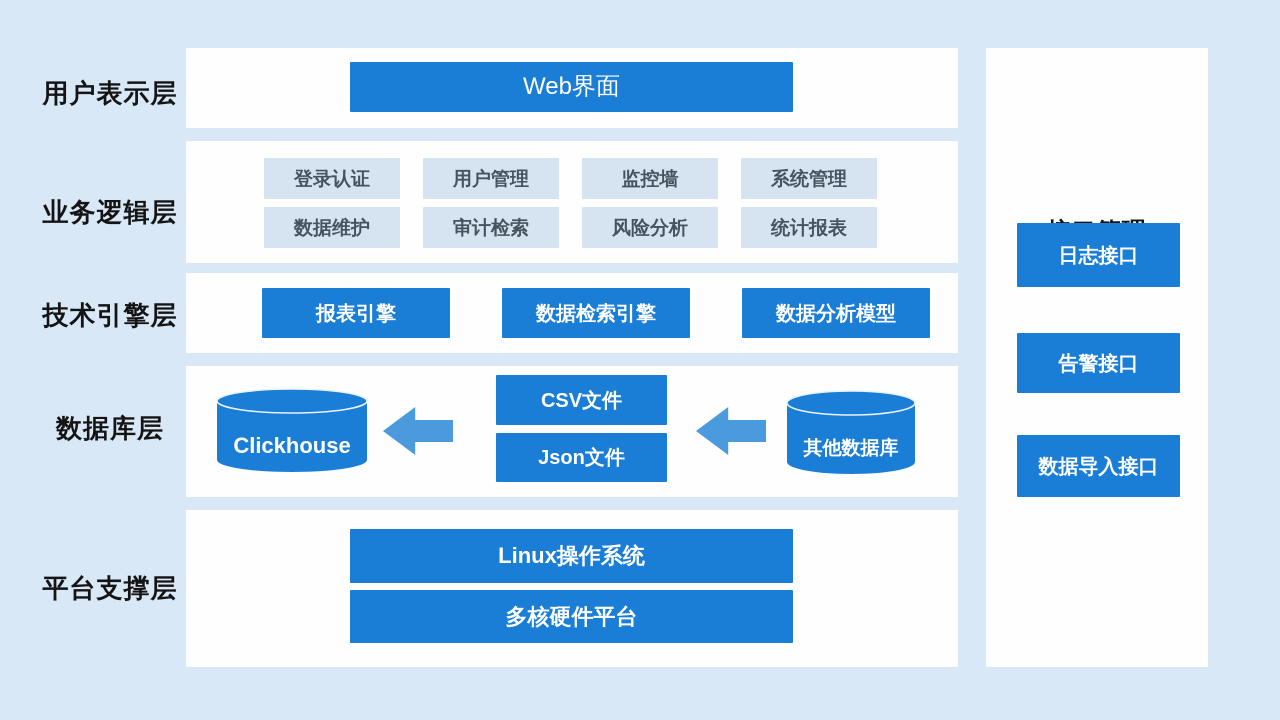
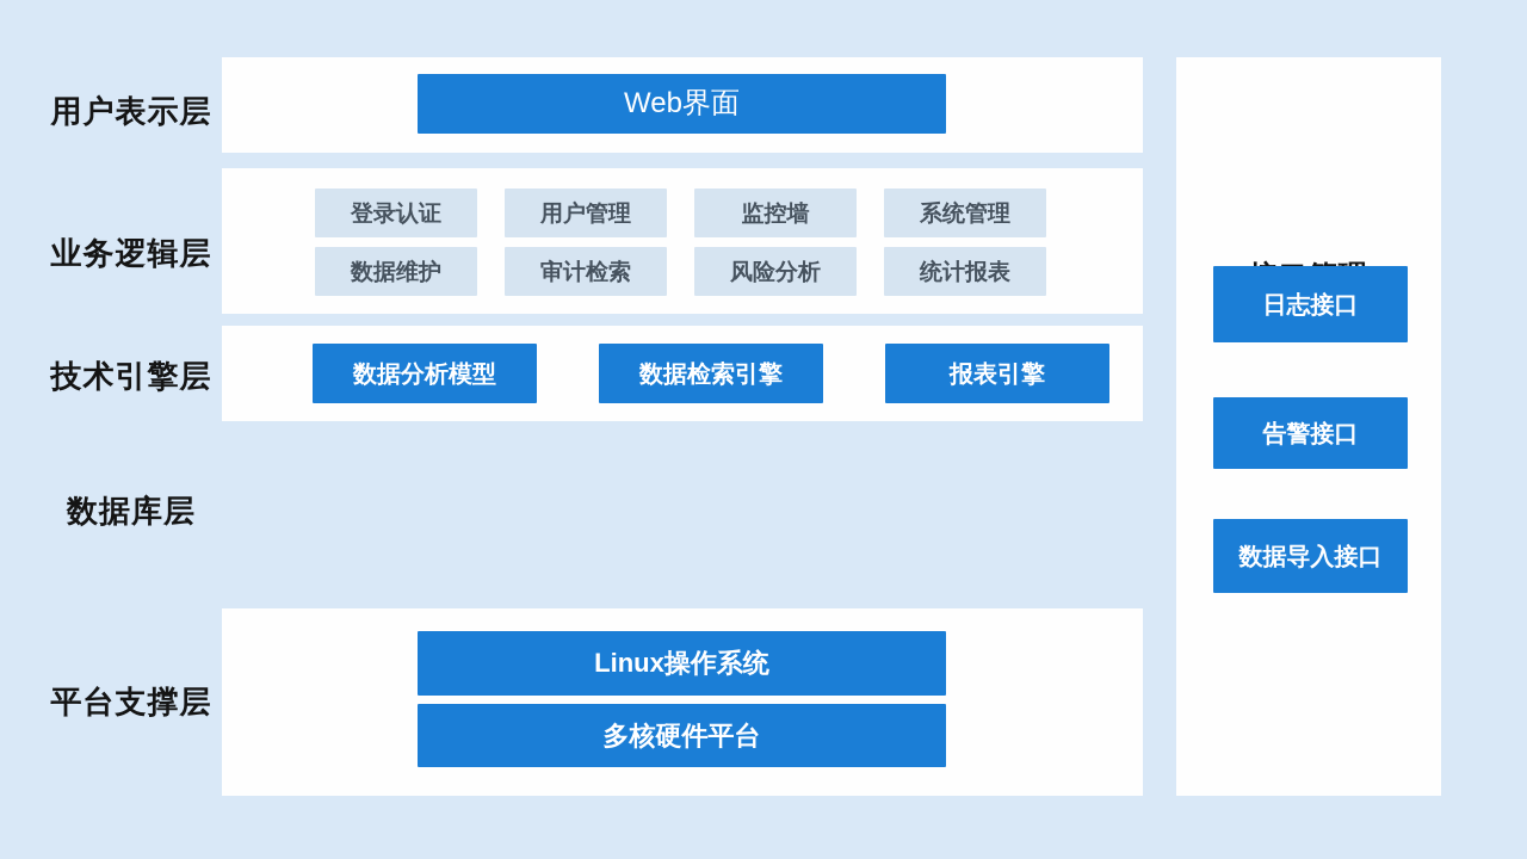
  用户表示层
  业务逻辑层
  技术引擎层
  数据库层
  平台支撑层
  Web界面
  登录认证
  用户管理
  监控墙
  系统管理
  数据维护
  审计检索
  风险分析
  统计报表
- 报表引擎
+ 数据分析模型
  数据检索引擎
- 数据分析模型
+ 报表引擎
- Clickhouse
- CSV文件
- Json文件
- 其他数据库
  Linux操作系统
  多核硬件平台
  日志接口
  告警接口
  数据导入接口
